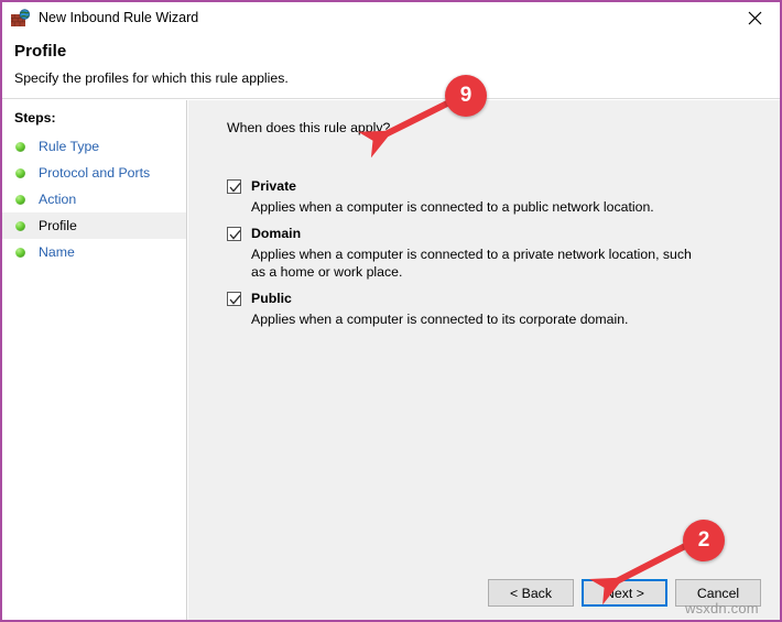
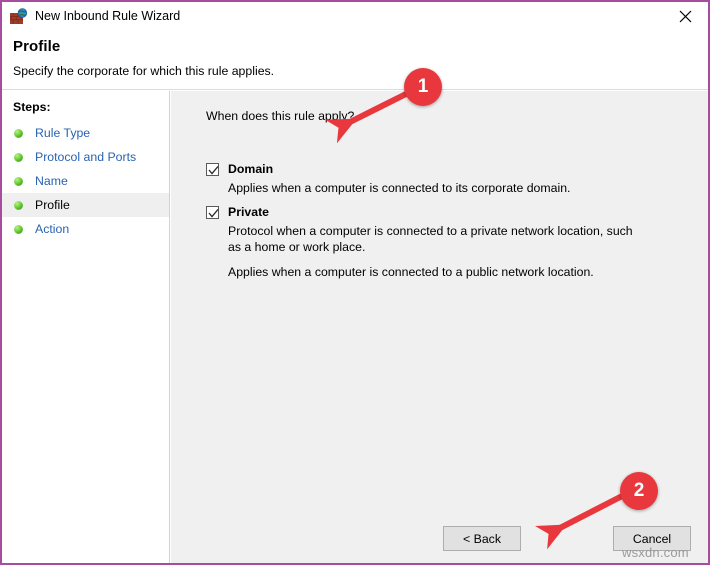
  New Inbound Rule Wizard
  Profile
- Specify the profiles for which this rule applies.
+ Specify the corporate for which this rule applies.
  Steps:
  Rule Type
  Protocol and Ports
- Action
+ Name
  Profile
- Name
+ Action
  When does this rule apply?
- Private
+ Domain
- Applies when a computer is connected to a public network location.
+ Applies when a computer is connected to its corporate domain.
- Domain
+ Private
- Applies when a computer is connected to a private network location, such as a home or work place.
+ Protocol when a computer is connected to a private network location, such as a home or work place.
- Public
- Applies when a computer is connected to its corporate domain.
+ Applies when a computer is connected to a public network location.
  < Back
- Next >
  Cancel
  wsxdn.com
- 9
+ 1
  2
